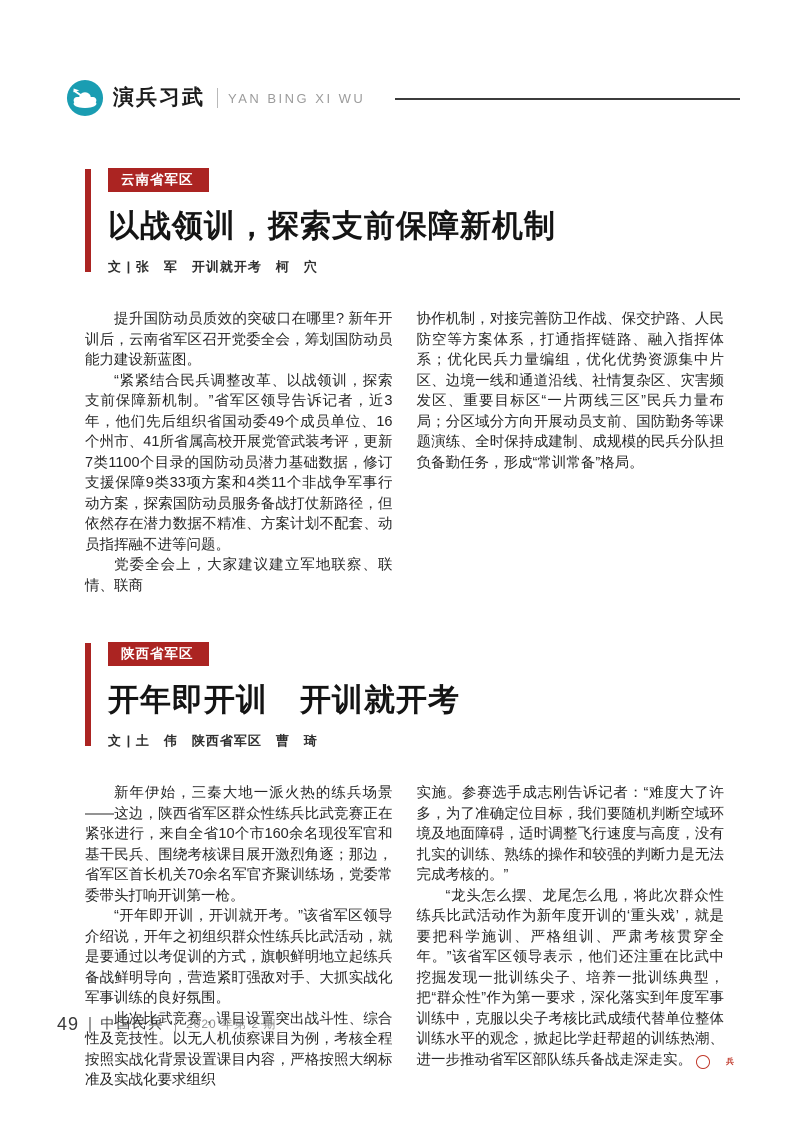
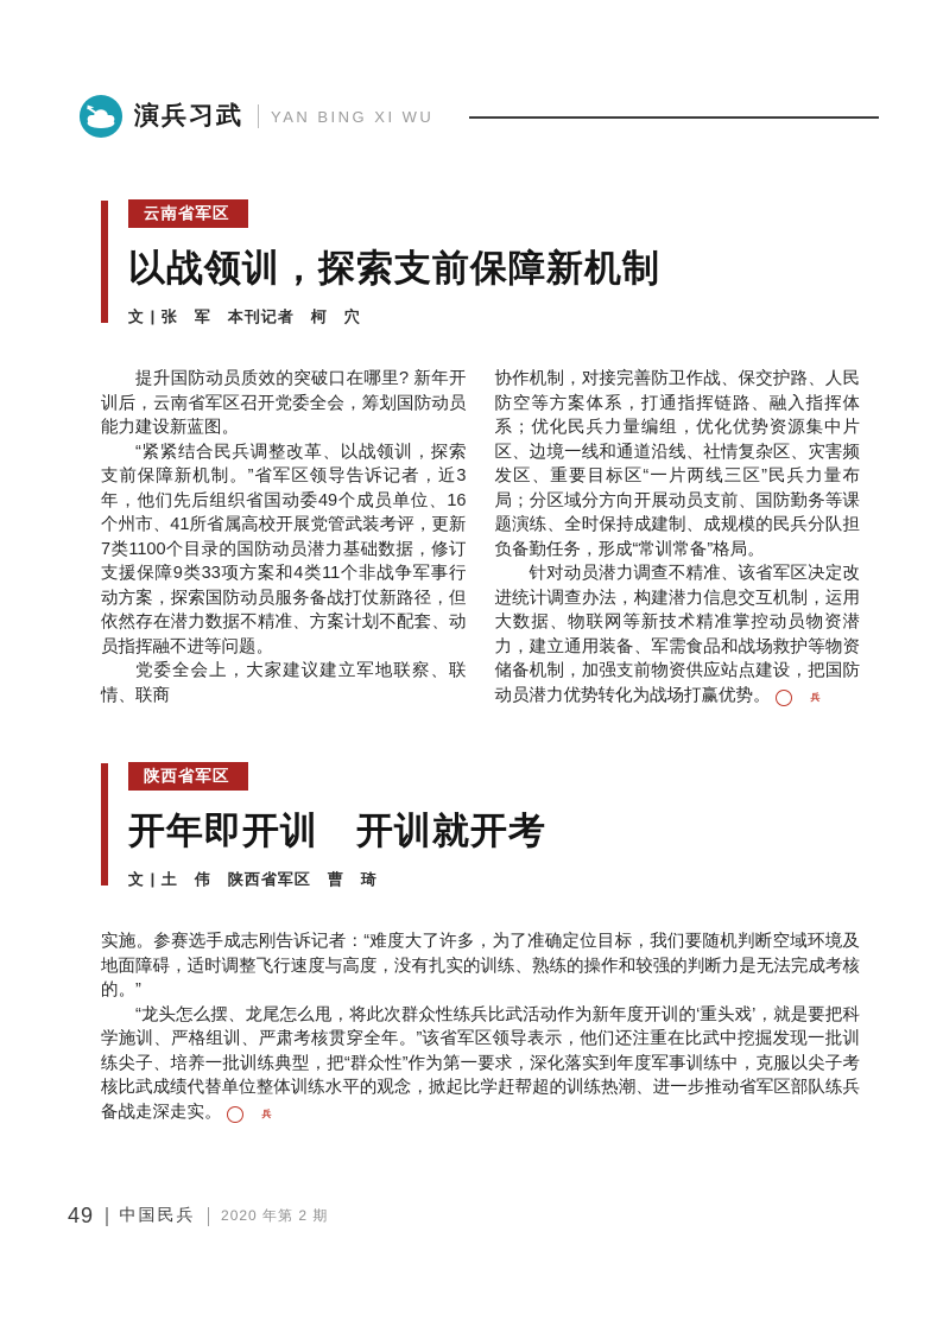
  演兵习武
  YAN BING XI WU
  云南省军区
  以战领训，探索支前保障新机制
- 文 | 张 军 开训就开考 柯 穴
+ 文 | 张 军 本刊记者 柯 穴
  提升国防动员质效的突破口在哪里? 新年开训后，云南省军区召开党委全会，筹划国防动员能力建设新蓝图。
  “紧紧结合民兵调整改革、以战领训，探索支前保障新机制。”省军区领导告诉记者，近3年，他们先后组织省国动委49个成员单位、16个州市、41所省属高校开展党管武装考评，更新7类1100个目录的国防动员潜力基础数据，修订支援保障9类33项方案和4类11个非战争军事行动方案，探索国防动员服务备战打仗新路径，但依然存在潜力数据不精准、方案计划不配套、动员指挥融不进等问题。
  党委全会上，大家建议建立军地联察、联情、联商
  协作机制，对接完善防卫作战、保交护路、人民防空等方案体系，打通指挥链路、融入指挥体系；优化民兵力量编组，优化优势资源集中片区、边境一线和通道沿线、社情复杂区、灾害频发区、重要目标区“一片两线三区”民兵力量布局；分区域分方向开展动员支前、国防勤务等课题演练、全时保持成建制、成规模的民兵分队担负备勤任务，形成“常训常备”格局。
+ 针对动员潜力调查不精准、该省军区决定改进统计调查办法，构建潜力信息交互机制，运用大数据、物联网等新技术精准掌控动员物资潜力，建立通用装备、军需食品和战场救护等物资储备机制，加强支前物资供应站点建设，把国防动员潜力优势转化为战场打赢优势。 兵
  陕西省军区
  开年即开训 开训就开考
  文 | 土 伟 陕西省军区 曹 琦
- 新年伊始，三秦大地一派火热的练兵场景——这边，陕西省军区群众性练兵比武竞赛正在紧张进行，来自全省10个市160余名现役军官和基干民兵、围绕考核课目展开激烈角逐；那边，省军区首长机关70余名军官齐聚训练场，党委常委带头打响开训第一枪。
- “开年即开训，开训就开考。”该省军区领导介绍说，开年之初组织群众性练兵比武活动，就是要通过以考促训的方式，旗帜鲜明地立起练兵备战鲜明导向，营造紧盯强敌对手、大抓实战化军事训练的良好氛围。
- 此次比武竞赛，课目设置突出战斗性、综合性及竞技性。以无人机侦察课目为例，考核全程按照实战化背景设置课目内容，严格按照大纲标准及实战化要求组织
  实施。参赛选手成志刚告诉记者：“难度大了许多，为了准确定位目标，我们要随机判断空域环境及地面障碍，适时调整飞行速度与高度，没有扎实的训练、熟练的操作和较强的判断力是无法完成考核的。”
  “龙头怎么摆、龙尾怎么甩，将此次群众性练兵比武活动作为新年度开训的‘重头戏’，就是要把科学施训、严格组训、严肃考核贯穿全年。”该省军区领导表示，他们还注重在比武中挖掘发现一批训练尖子、培养一批训练典型，把“群众性”作为第一要求，深化落实到年度军事训练中，克服以尖子考核比武成绩代替单位整体训练水平的观念，掀起比学赶帮超的训练热潮、进一步推动省军区部队练兵备战走深走实。 兵
  49
  中国民兵
  2020 年第 2 期
